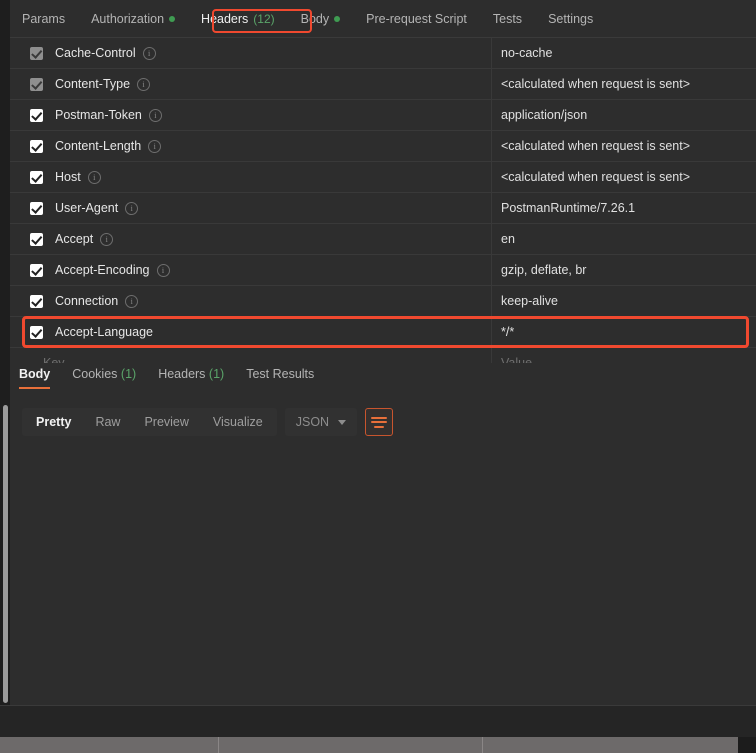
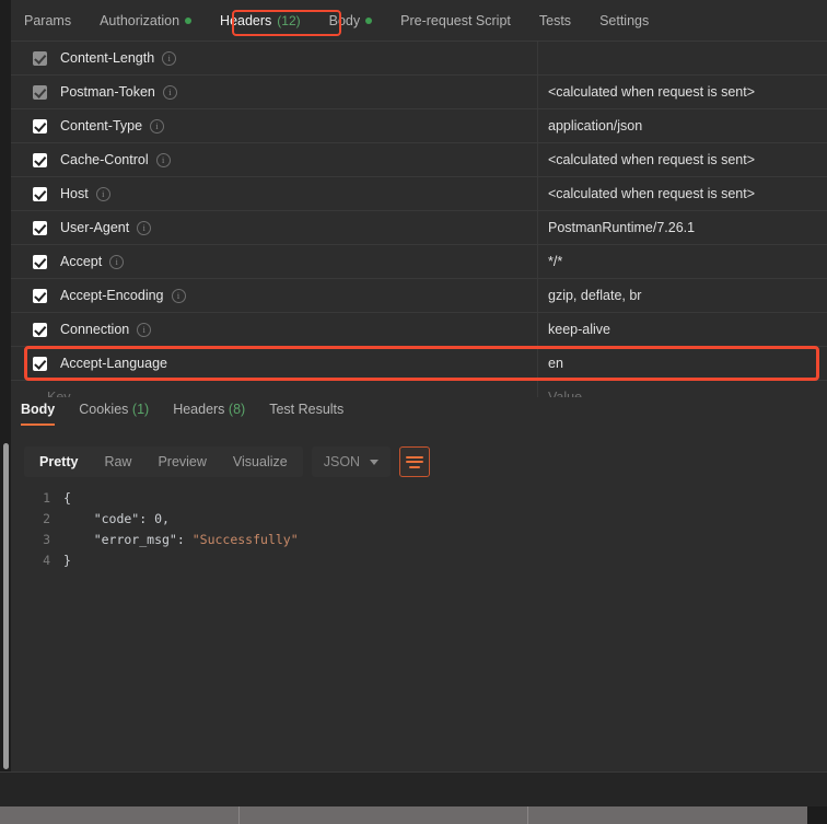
  Params
  Authorization
  Headers
  (12)
  Body
  Pre-request Script
  Tests
  Settings
- Cache-Control
+ Content-Length
  i
- no-cache
- Content-Type
+ Postman-Token
  i
  <calculated when request is sent>
- Postman-Token
+ Content-Type
  i
  application/json
- Content-Length
+ Cache-Control
  i
  <calculated when request is sent>
  Host
  i
  <calculated when request is sent>
  User-Agent
  i
  PostmanRuntime/7.26.1
  Accept
  i
- en
+ */*
  Accept-Encoding
  i
  gzip, deflate, br
  Connection
  i
  keep-alive
  Accept-Language
- */*
+ en
  Body
  Cookies (1)
- Headers (1)
+ Headers (8)
  Test Results
  Pretty
  Raw
  Preview
  Visualize
  JSON
+ 1
+ {
+ 2
+ "code": 0,
+ 3
+ "error_msg": "Successfully"
+ 4
+ }
